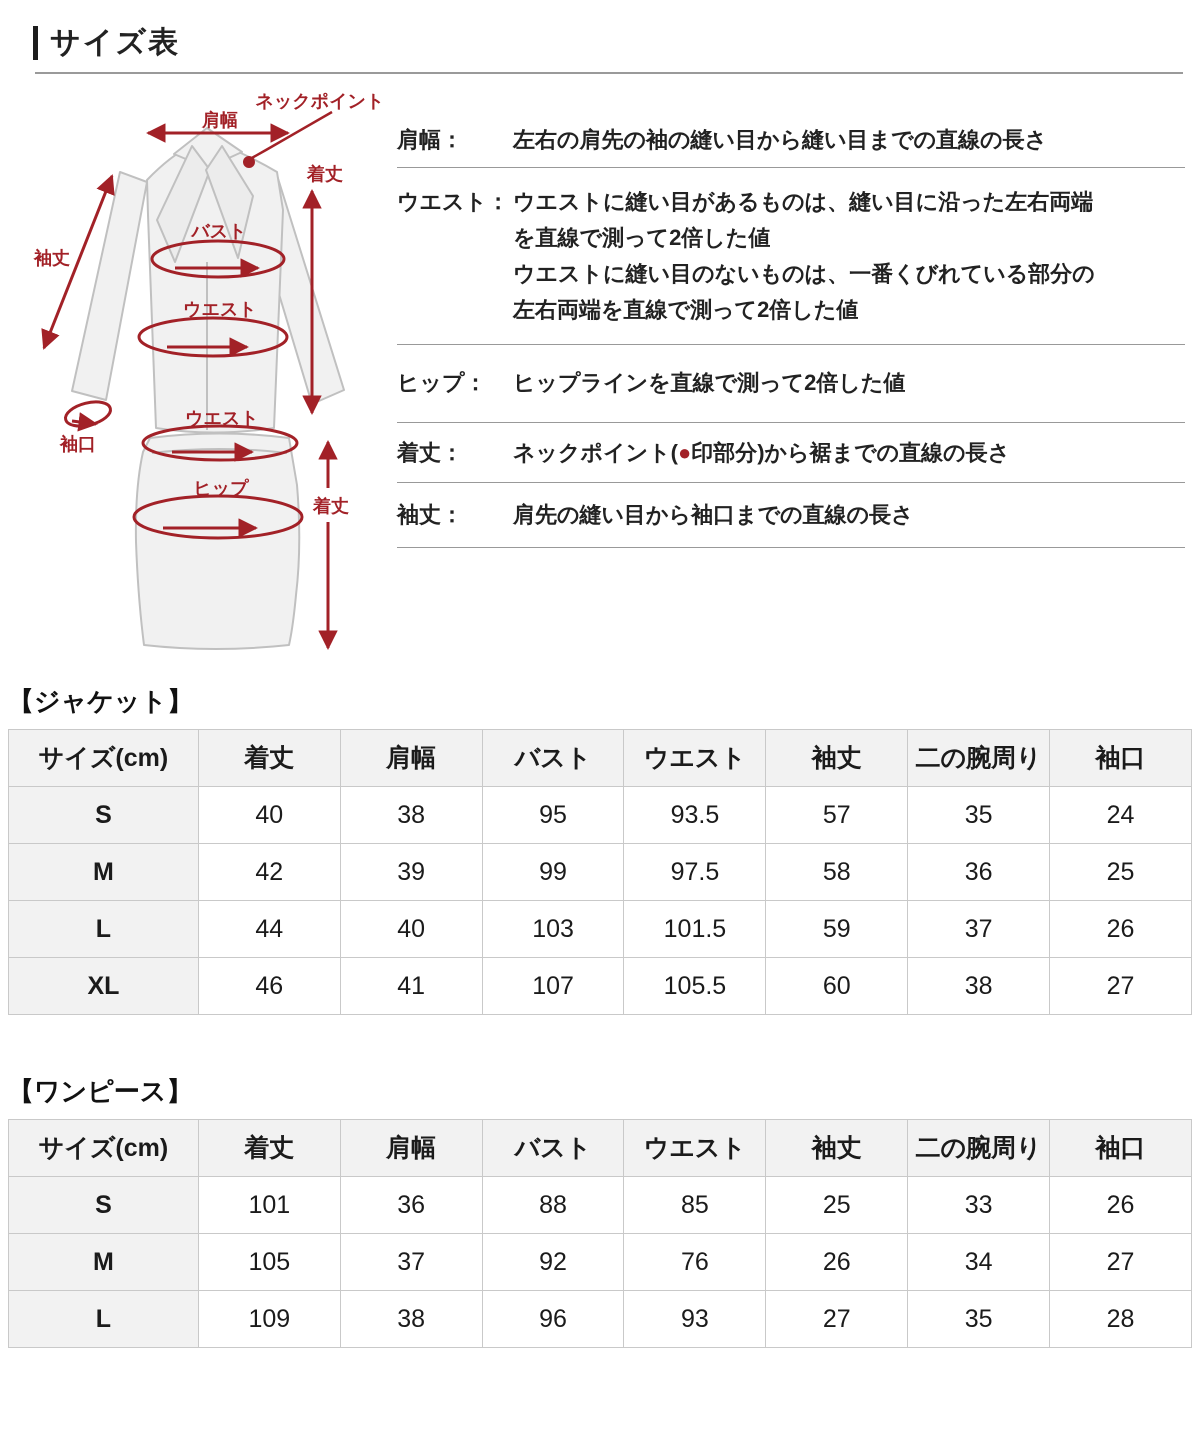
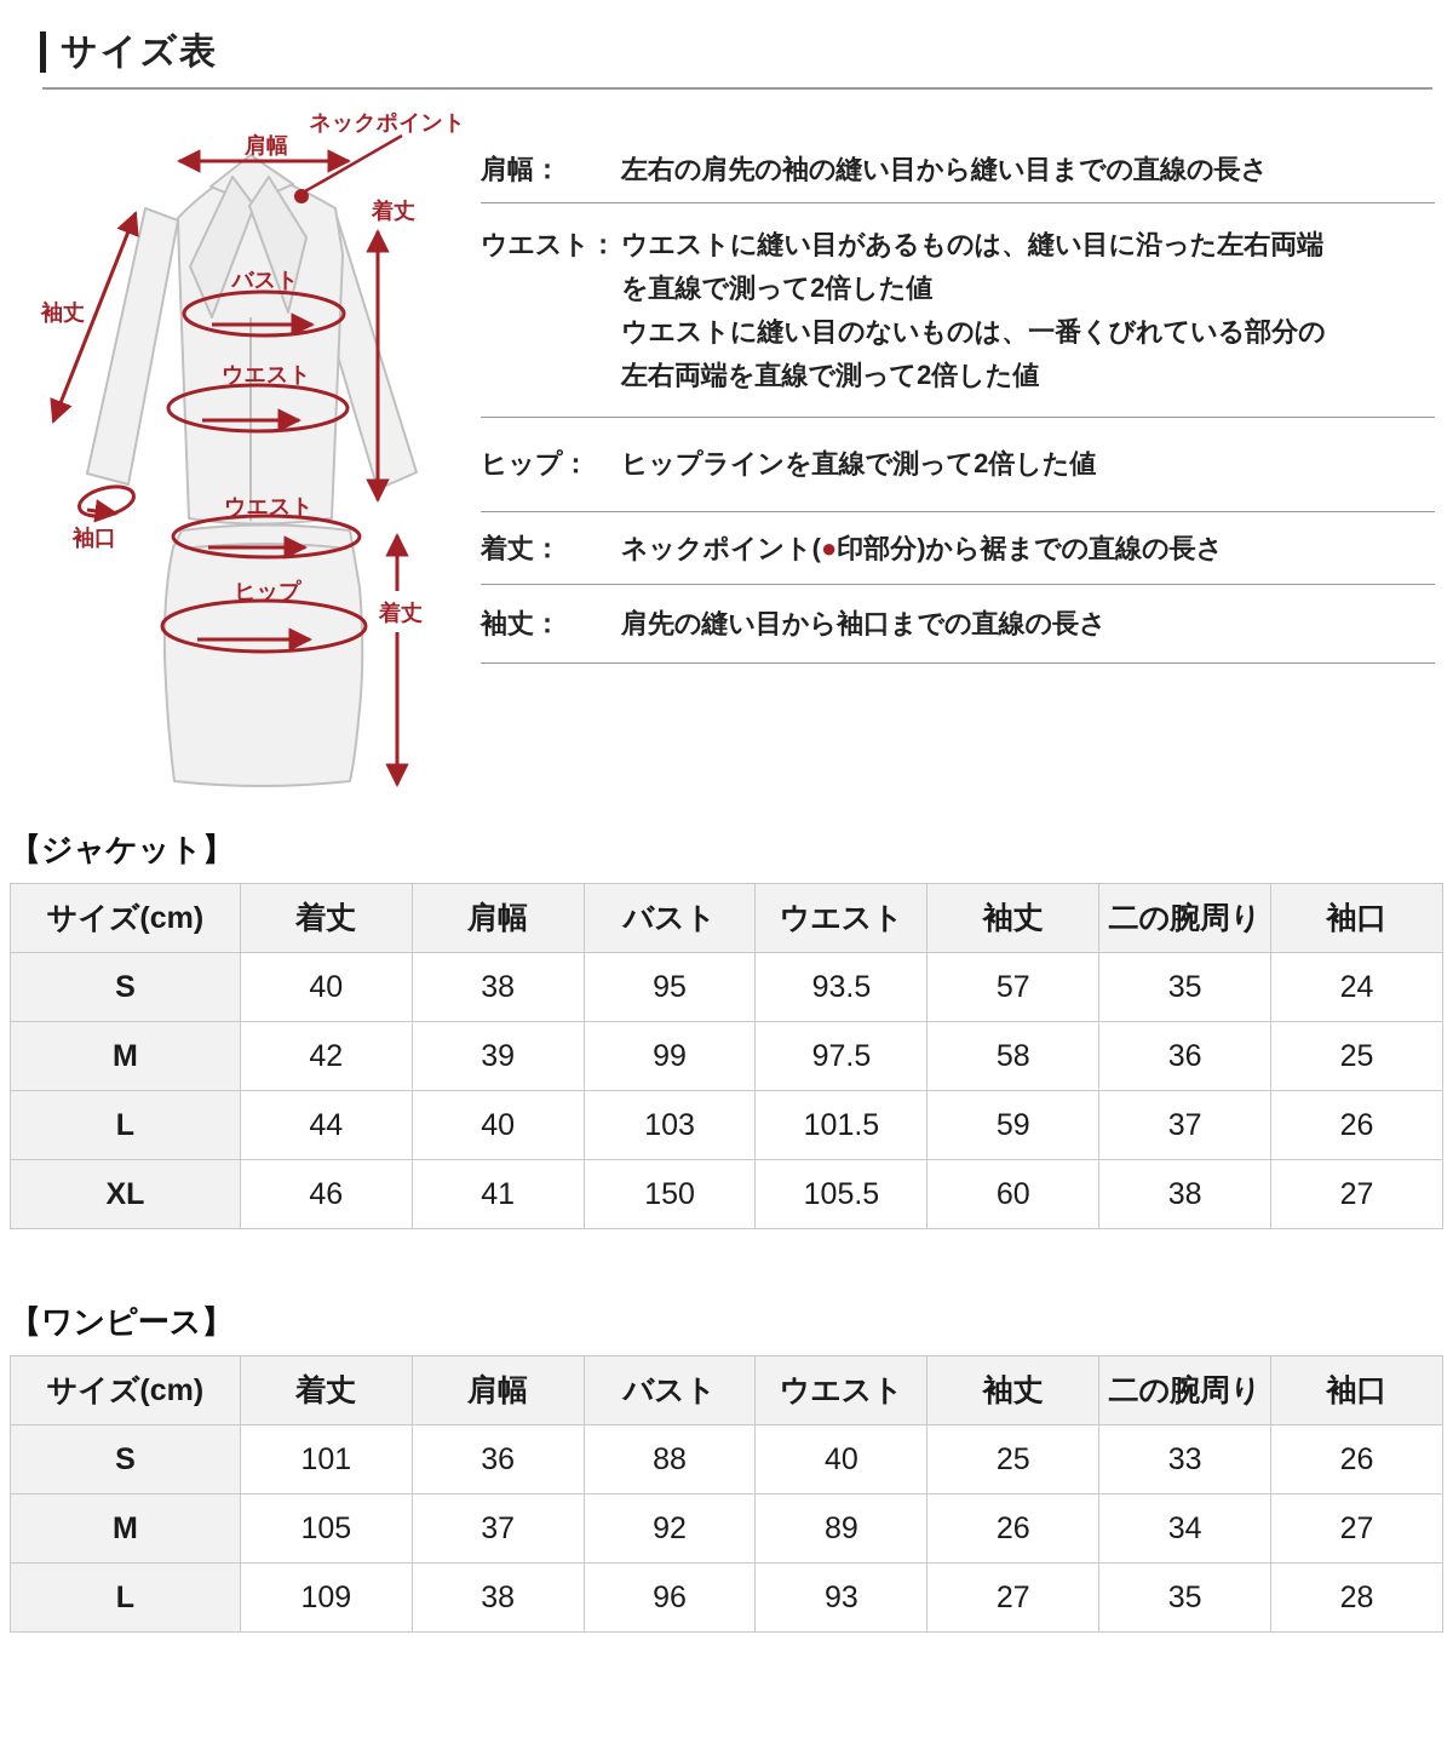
  サイズ表
  肩幅
  ネックポイント
  着丈
  袖丈
  バスト
  ウエスト
  袖口
  ウエスト
  ヒップ
  着丈
  肩幅：
  左右の肩先の袖の縫い目から縫い目までの直線の長さ
  ウエスト：
  ウエストに縫い目があるものは、縫い目に沿った左右両端
  を直線で測って2倍した値
  ウエストに縫い目のないものは、一番くびれている部分の
  左右両端を直線で測って2倍した値
  ヒップ：
  ヒップラインを直線で測って2倍した値
  着丈：
  ネックポイント(●印部分)から裾までの直線の長さ
  袖丈：
  肩先の縫い目から袖口までの直線の長さ
  【ジャケット】
  サイズ(cm)	着丈	肩幅	バスト	ウエスト	袖丈	二の腕周り	袖口
  S	40	38	95	93.5	57	35	24
  M	42	39	99	97.5	58	36	25
  L	44	40	103	101.5	59	37	26
- XL	46	41	107	105.5	60	38	27
+ XL	46	41	150	105.5	60	38	27
  【ワンピース】
  サイズ(cm)	着丈	肩幅	バスト	ウエスト	袖丈	二の腕周り	袖口
- S	101	36	88	85	25	33	26
+ S	101	36	88	40	25	33	26
- M	105	37	92	76	26	34	27
+ M	105	37	92	89	26	34	27
  L	109	38	96	93	27	35	28
